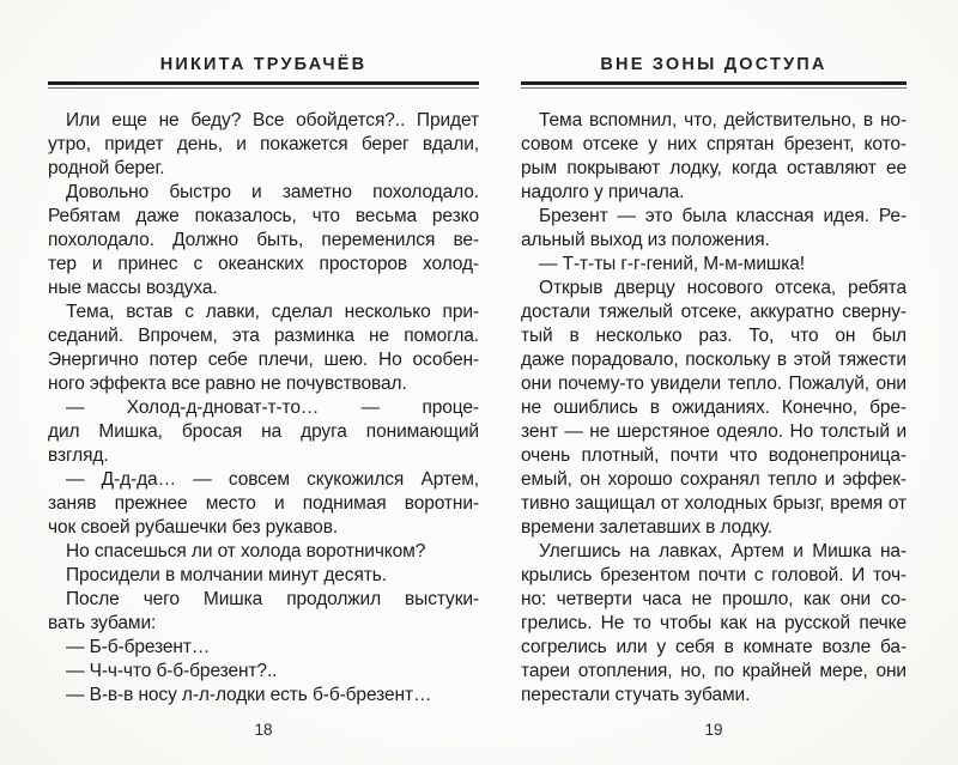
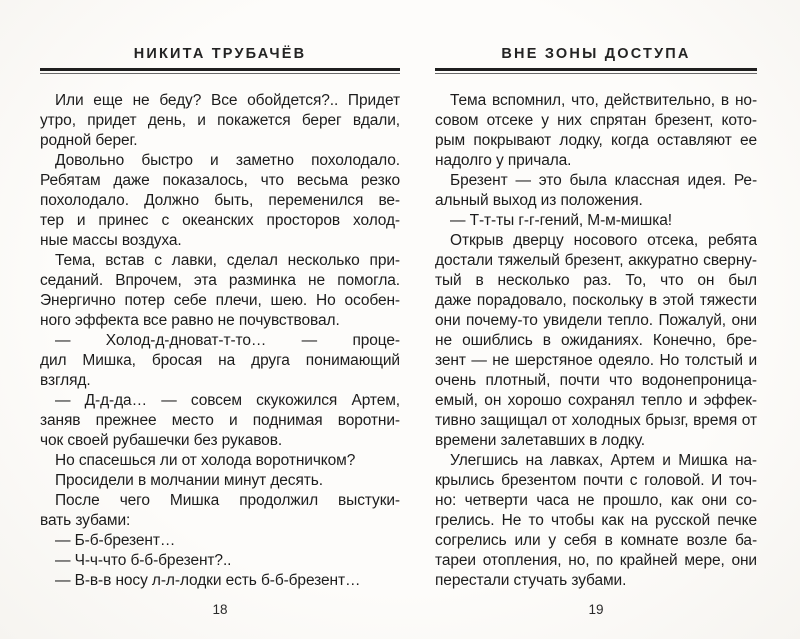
  НИКИТА ТРУБАЧЁВ
  Или еще не беду? Все обойдется?.. Придет
  утро, придет день, и покажется берег вдали,
  родной берег.
  Довольно быстро и заметно похолодало.
  Ребятам даже показалось, что весьма резко
  похолодало. Должно быть, переменился ве-
  тер и принес с океанских просторов холод-
  ные массы воздуха.
  Тема, встав с лавки, сделал несколько при-
  седаний. Впрочем, эта разминка не помогла.
  Энергично потер себе плечи, шею. Но особен-
  ного эффекта все равно не почувствовал.
  — Холод-д-дноват-т-то… — проце-
  дил Мишка, бросая на друга понимающий
  взгляд.
  — Д-д-да… — совсем скукожился Артем,
  заняв прежнее место и поднимая воротни-
  чок своей рубашечки без рукавов.
  Но спасешься ли от холода воротничком?
  Просидели в молчании минут десять.
  После чего Мишка продолжил выстуки-
  вать зубами:
  — Б-б-брезент…
  — Ч-ч-что б-б-брезент?..
  — В-в-в носу л-л-лодки есть б-б-брезент…
  18
  ВНЕ ЗОНЫ ДОСТУПА
  Тема вспомнил, что, действительно, в но-
  совом отсеке у них спрятан брезент, кото-
  рым покрывают лодку, когда оставляют ее
  надолго у причала.
  Брезент — это была классная идея. Ре-
  альный выход из положения.
  — Т-т-ты г-г-гений, М-м-мишка!
  Открыв дверцу носового отсека, ребята
- достали тяжелый отсеке, аккуратно сверну-
+ достали тяжелый брезент, аккуратно сверну-
  тый в несколько раз. То, что он был
  даже порадовало, поскольку в этой тяжести
  они почему-то увидели тепло. Пожалуй, они
  не ошиблись в ожиданиях. Конечно, бре-
  зент — не шерстяное одеяло. Но толстый и
  очень плотный, почти что водонепроница-
  емый, он хорошо сохранял тепло и эффек-
  тивно защищал от холодных брызг, время от
  времени залетавших в лодку.
  Улегшись на лавках, Артем и Мишка на-
  крылись брезентом почти с головой. И точ-
  но: четверти часа не прошло, как они со-
  грелись. Не то чтобы как на русской печке
  согрелись или у себя в комнате возле ба-
  тареи отопления, но, по крайней мере, они
  перестали стучать зубами.
  19
